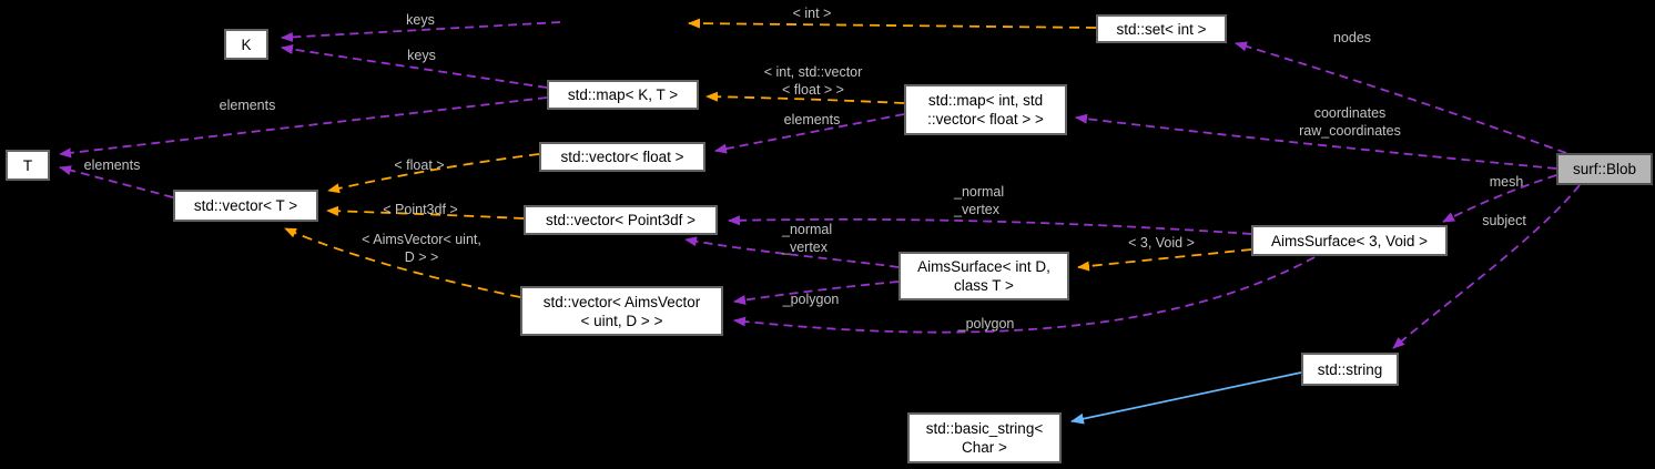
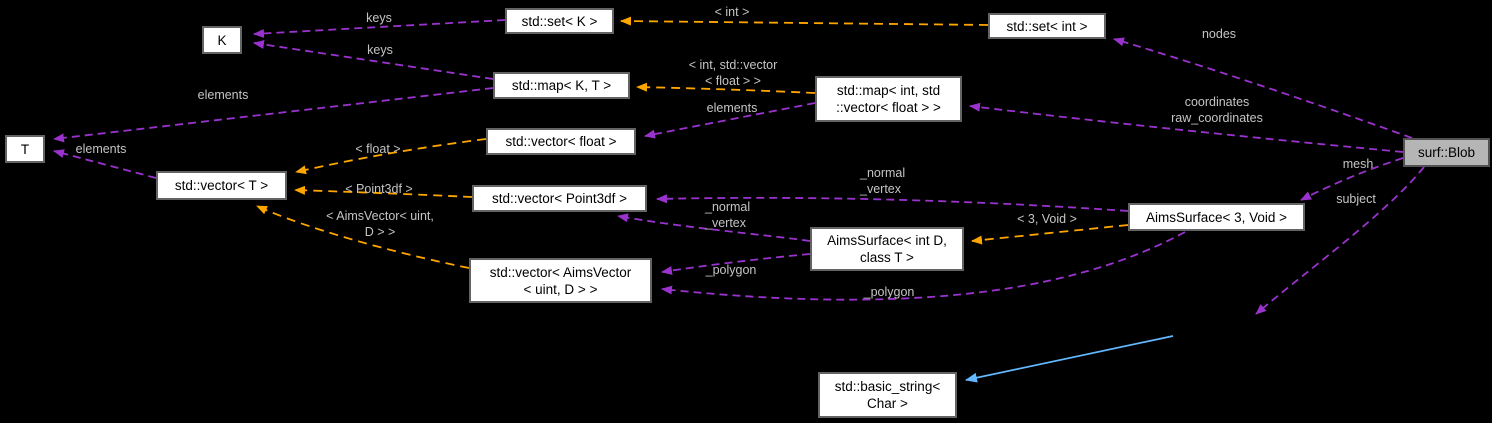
  K
  T
+ std::set< K >
  std::set< int >
  std::map< K, T >
  std::map< int, std
  ::vector< float > >
  std::vector< T >
  std::vector< float >
  std::vector< Point3df >
  std::vector< AimsVector
  < uint, D > >
  AimsSurface< int D,
  class T >
  AimsSurface< 3, Void >
  surf::Blob
- std::string
  std::basic_string<
  Char >
  keys
  keys
  elements
  elements
  elements
  < int >
  < int, std::vector
  < float > >
  < float >
  < Point3df >
  < AimsVector< uint,
  D > >
  < 3, Void >
  _normal
  _vertex
  _normal
  _vertex
  _polygon
  _polygon
  nodes
  coordinates
  raw_coordinates
  mesh
  subject
